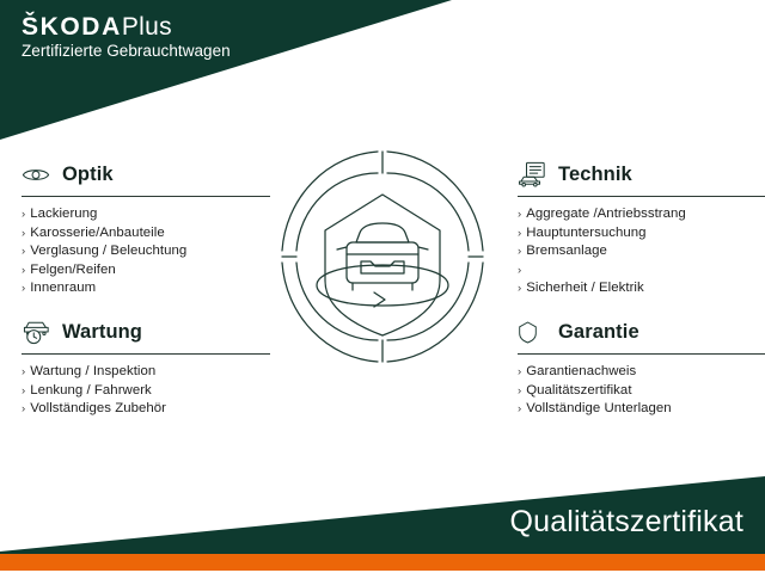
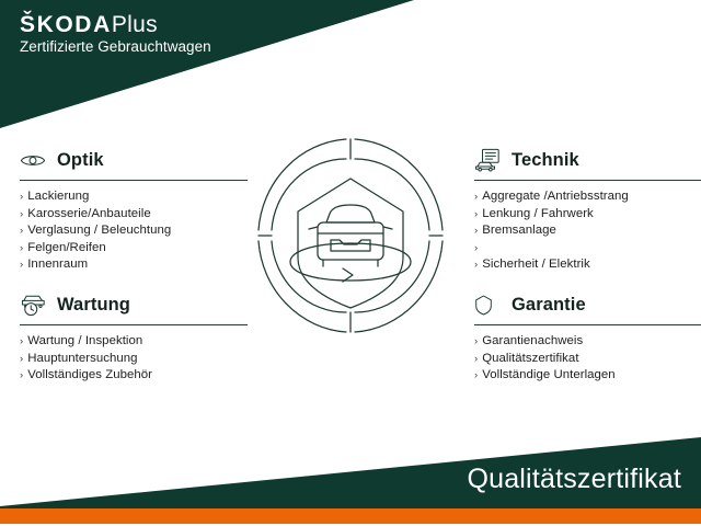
  ŠKODAPlus
  Zertifizierte Gebrauchtwagen
  Optik
  ›
  Lackierung
  ›
  Karosserie/Anbauteile
  ›
  Verglasung / Beleuchtung
  ›
  Felgen/Reifen
  ›
  Innenraum
  Wartung
  ›
  Wartung / Inspektion
  ›
- Lenkung / Fahrwerk
+ Hauptuntersuchung
  ›
  Vollständiges Zubehör
  Technik
  ›
  Aggregate /Antriebsstrang
  ›
- Hauptuntersuchung
+ Lenkung / Fahrwerk
  ›
  Bremsanlage
  ›
  ›
  Sicherheit / Elektrik
  Garantie
  ›
  Garantienachweis
  ›
  Qualitätszertifikat
  ›
  Vollständige Unterlagen
  Qualitätszertifikat
